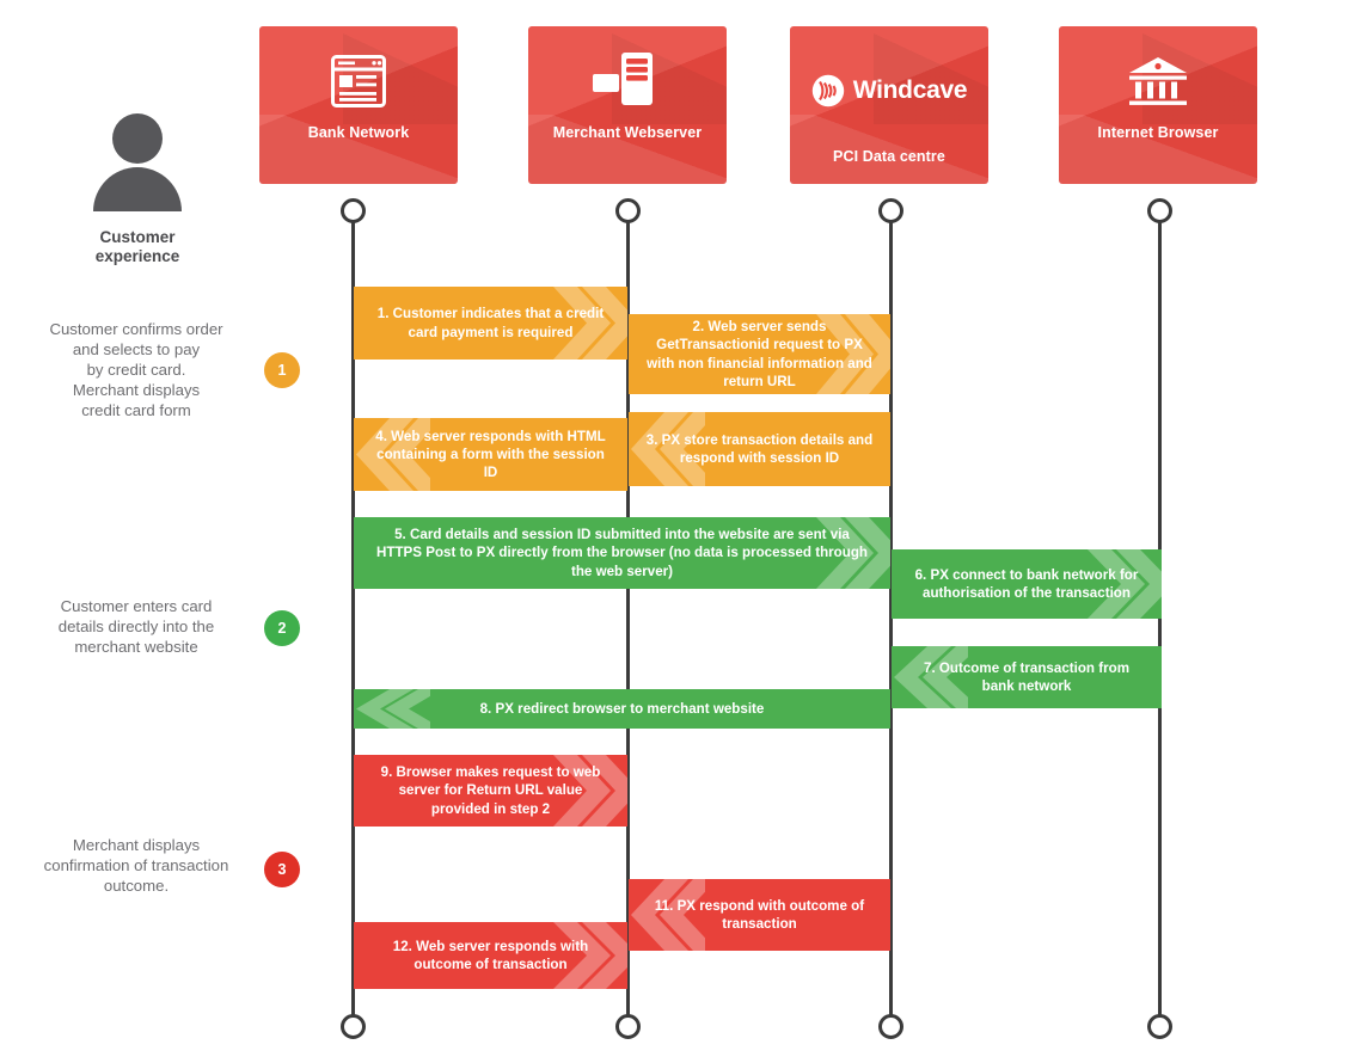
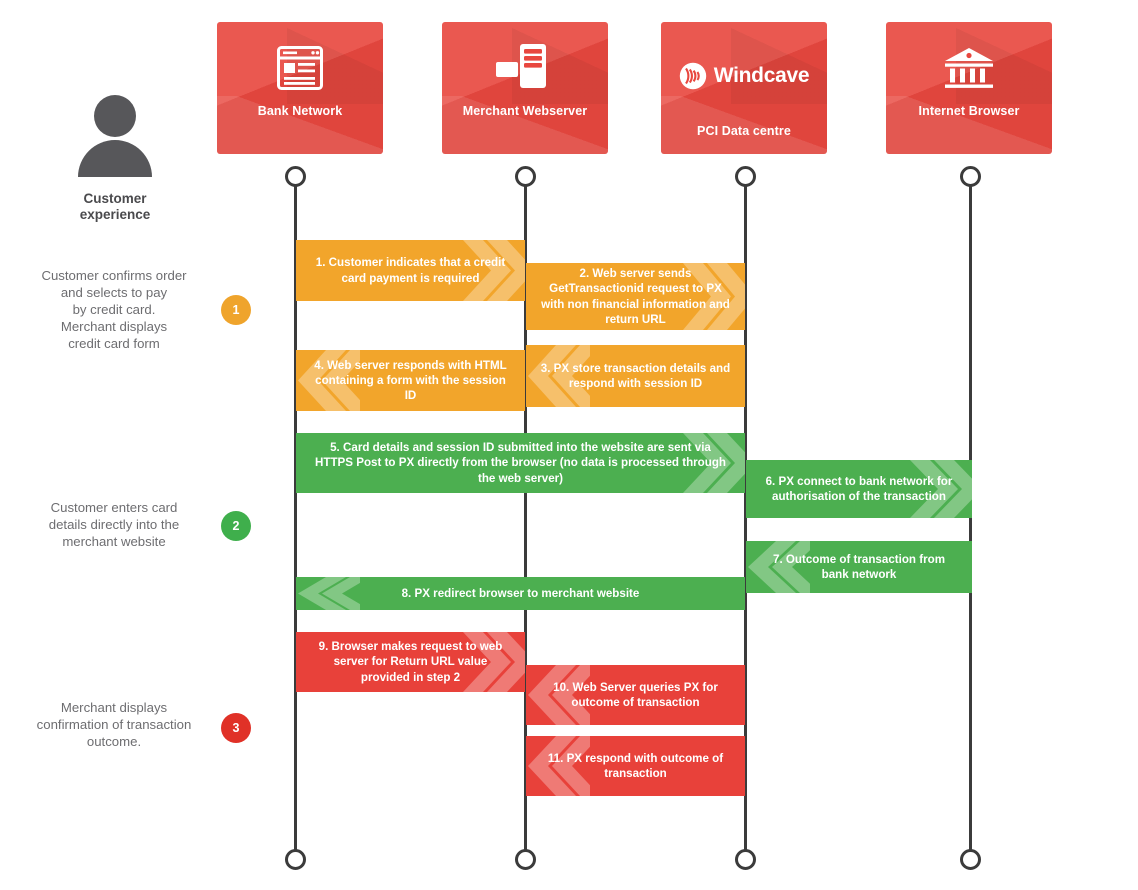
  Customer experience
  Bank Network
  Merchant Webserver
  Windcave
  PCI Data centre
  Internet Browser
  Customer confirms order
  and selects to pay
  by credit card.
  Merchant displays
  credit card form
  1
  Customer enters card
  details directly into the
  merchant website
  2
  Merchant displays
  confirmation of transaction
  outcome.
  3
  1. Customer indicates that a credit card payment is required
  2. Web server sends GetTransactionid request to PX with non financial information and return URL
  3. PX store transaction details and respond with session ID
  4. Web server responds with HTML containing a form with the session ID
  5. Card details and session ID submitted into the website are sent via HTTPS Post to PX directly from the browser (no data is processed through the web server)
  6. PX connect to bank network for authorisation of the transaction
  7. Outcome of transaction from bank network
  8. PX redirect browser to merchant website
  9. Browser makes request to web server for Return URL value provided in step 2
+ 10. Web Server queries PX for outcome of transaction
  11. PX respond with outcome of transaction
- 12. Web server responds with outcome of transaction
